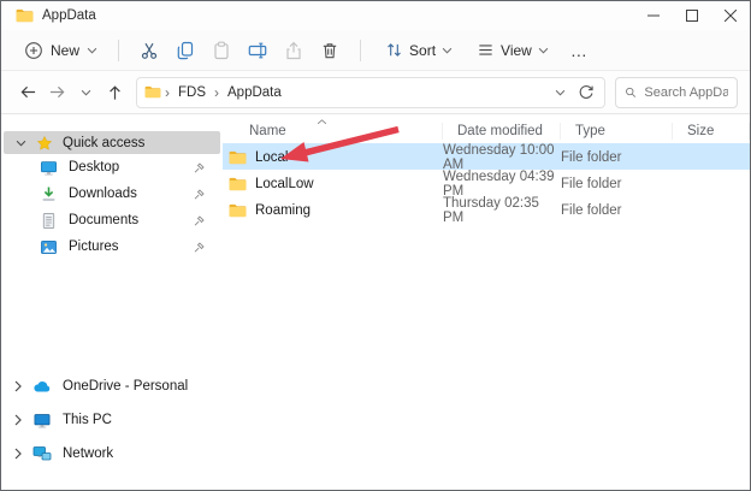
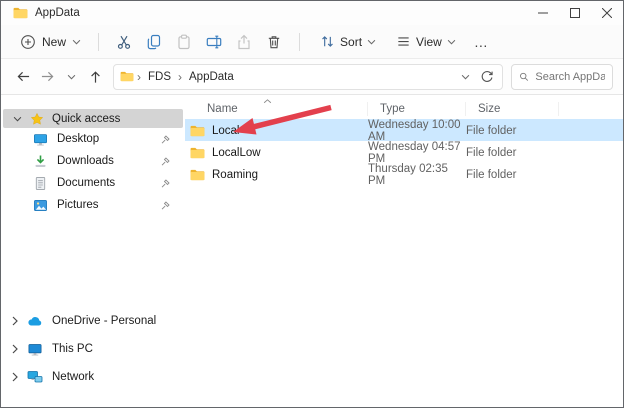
  AppData
  New
  Sort
  View
  …
  ›
  FDS
  ›
  AppData
  Search AppDa
  Quick access
  Desktop
  Downloads
  Documents
  Pictures
  OneDrive - Personal
  This PC
  Network
  Name
- Date modified
  Type
  Size
  Loca
  Wednesday 10:00 AM
  File folder
  LocalLow
- Wednesday 04:39 PM
+ Wednesday 04:57 PM
  File folder
  Roaming
  Thursday 02:35 PM
  File folder
